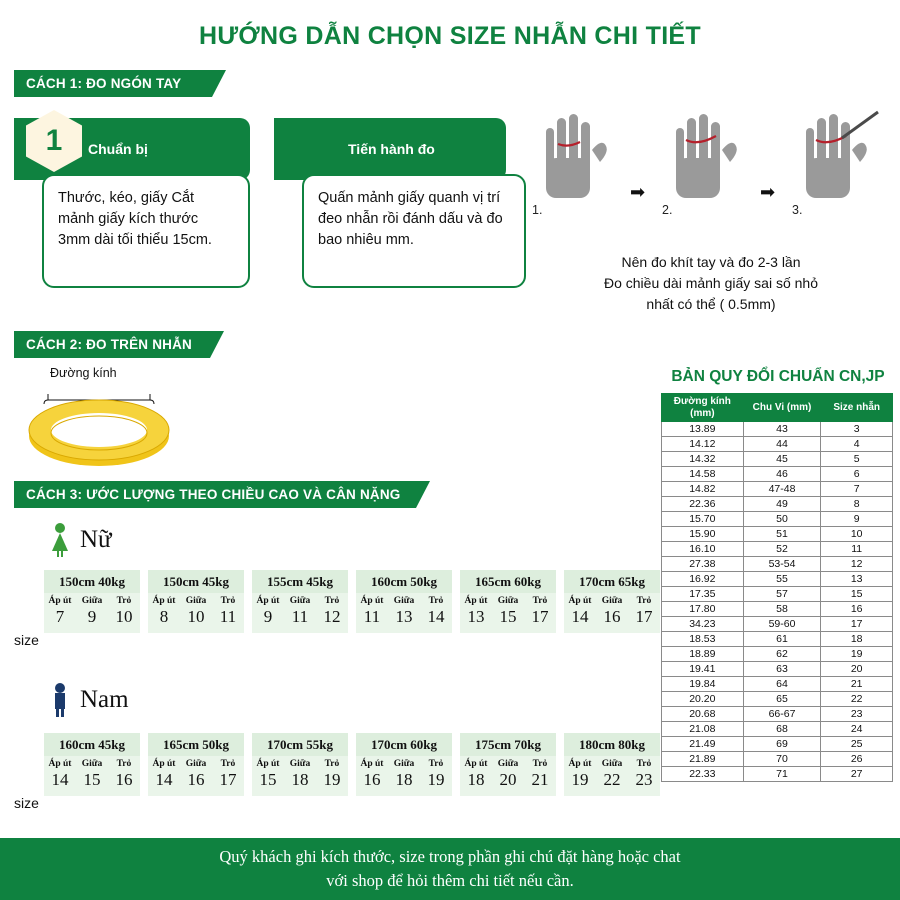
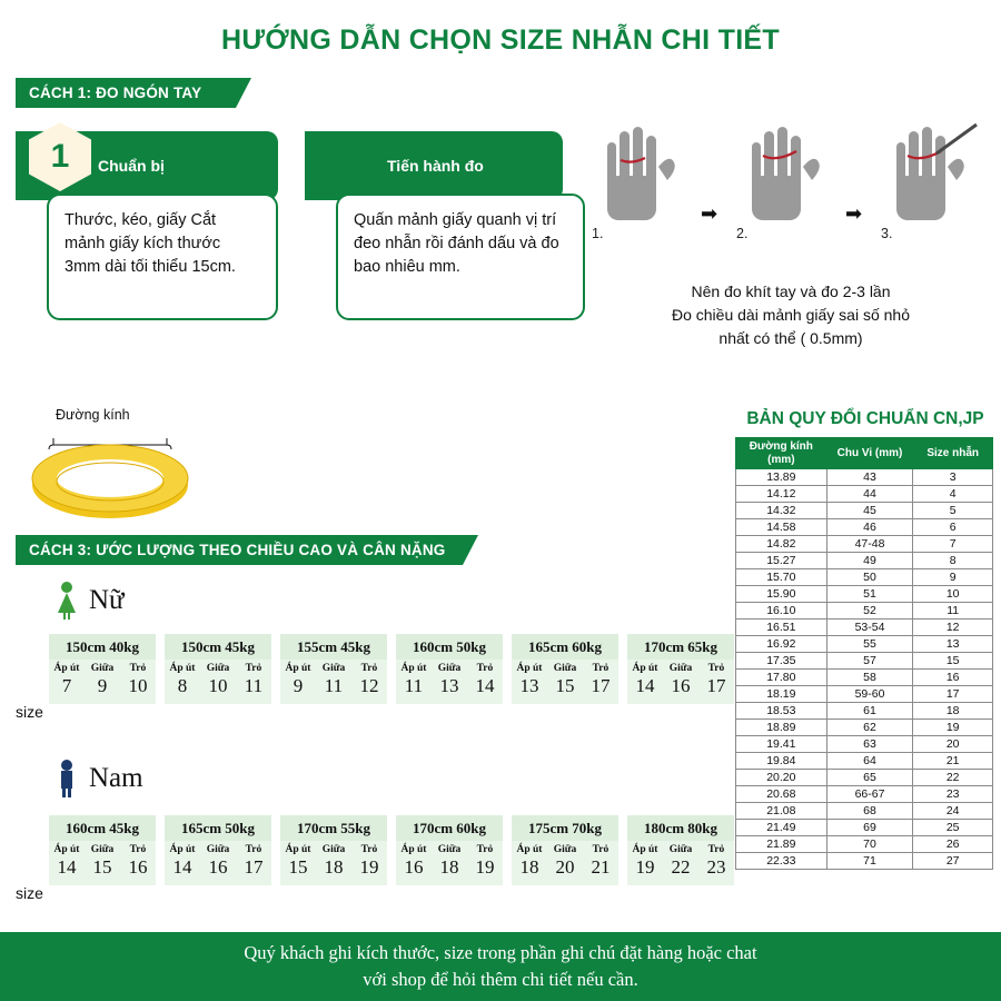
  HƯỚNG DẪN CHỌN SIZE NHẪN CHI TIẾT
  CÁCH 1: ĐO NGÓN TAY
  Chuẩn bị
  1
  Thước, kéo, giấy Cắt mảnh giấy kích thước 3mm dài tối thiểu 15cm.
  Tiến hành đo
  Quấn mảnh giấy quanh vị trí đeo nhẫn rồi đánh dấu và đo bao nhiêu mm.
  1.
  ➡
  2.
  ➡
  3.
  Nên đo khít tay và đo 2-3 lần
  Đo chiều dài mảnh giấy sai số nhỏ
  nhất có thể ( 0.5mm)
- CÁCH 2: ĐO TRÊN NHẪN
  Đường kính
  BẢN QUY ĐỔI CHUẨN CN,JP
  Đường kính (mm)	Chu Vi (mm)	Size nhẫn
  13.89	43	3
  14.12	44	4
  14.32	45	5
  14.58	46	6
  14.82	47-48	7
- 22.36	49	8
+ 15.27	49	8
  15.70	50	9
  15.90	51	10
  16.10	52	11
- 27.38	53-54	12
+ 16.51	53-54	12
  16.92	55	13
  17.35	57	15
  17.80	58	16
- 34.23	59-60	17
+ 18.19	59-60	17
  18.53	61	18
  18.89	62	19
  19.41	63	20
  19.84	64	21
  20.20	65	22
  20.68	66-67	23
  21.08	68	24
  21.49	69	25
  21.89	70	26
  22.33	71	27
  CÁCH 3: ƯỚC LƯỢNG THEO CHIỀU CAO VÀ CÂN NẶNG
  Nữ
  size
  150cm 40kg
  Áp út
  Giữa
  Trỏ
  7
  9
  10
  150cm 45kg
  Áp út
  Giữa
  Trỏ
  8
  10
  11
  155cm 45kg
  Áp út
  Giữa
  Trỏ
  9
  11
  12
  160cm 50kg
  Áp út
  Giữa
  Trỏ
  11
  13
  14
  165cm 60kg
  Áp út
  Giữa
  Trỏ
  13
  15
  17
  170cm 65kg
  Áp út
  Giữa
  Trỏ
  14
  16
  17
  Nam
  size
  160cm 45kg
  Áp út
  Giữa
  Trỏ
  14
  15
  16
  165cm 50kg
  Áp út
  Giữa
  Trỏ
  14
  16
  17
  170cm 55kg
  Áp út
  Giữa
  Trỏ
  15
  18
  19
  170cm 60kg
  Áp út
  Giữa
  Trỏ
  16
  18
  19
  175cm 70kg
  Áp út
  Giữa
  Trỏ
  18
  20
  21
  180cm 80kg
  Áp út
  Giữa
  Trỏ
  19
  22
  23
  Quý khách ghi kích thước, size trong phần ghi chú đặt hàng hoặc chat
  với shop để hỏi thêm chi tiết nếu cần.
